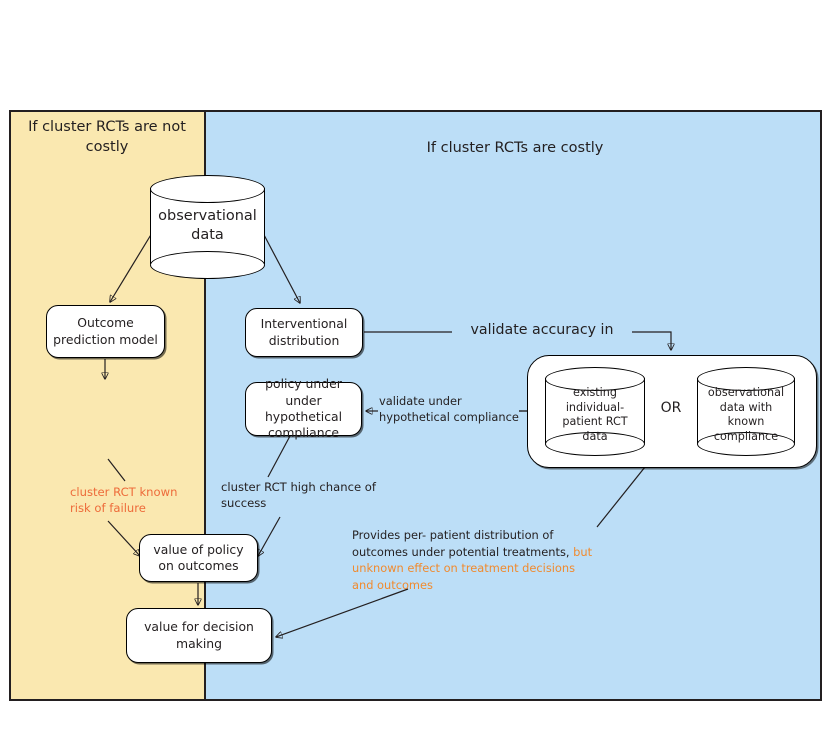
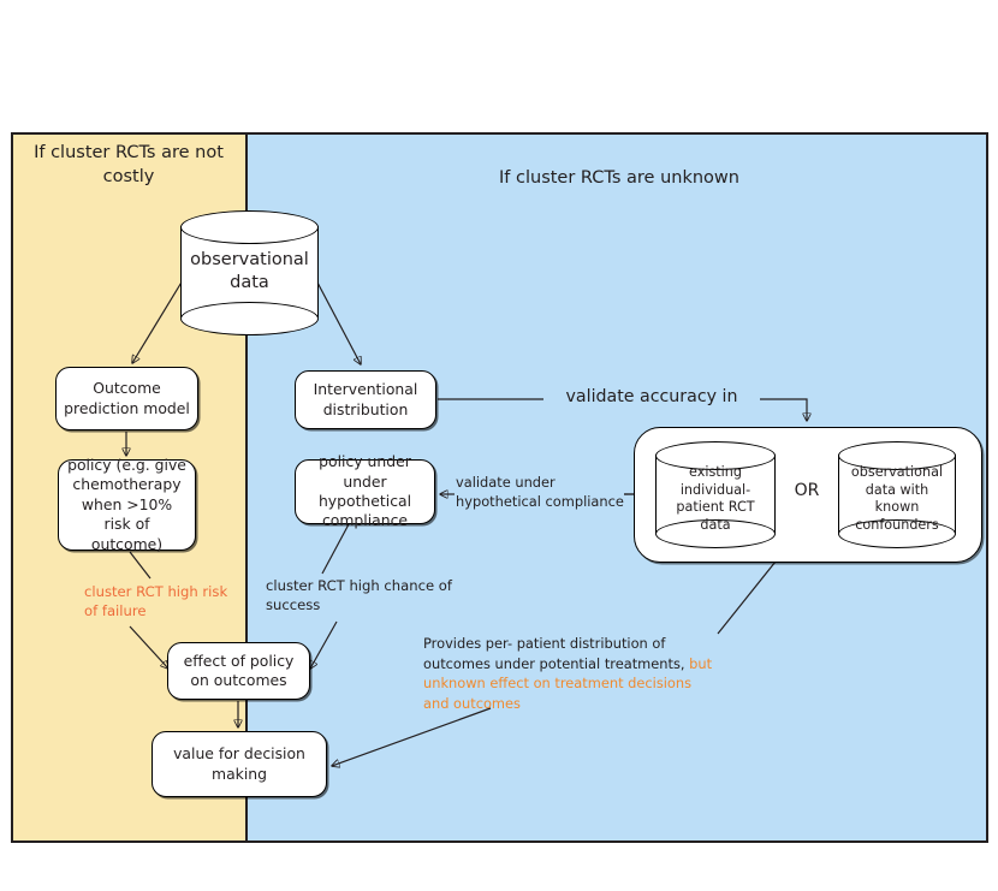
  If cluster RCTs are not costly
- If cluster RCTs are costly
+ If cluster RCTs are unknown
  observational data
  Outcome prediction model
+ policy (e.g. give chemotherapy when >10% risk of outcome)
- value of policy on outcomes
+ effect of policy on outcomes
  value for decision making
  Interventional distribution
  policy under under hypothetical compliance
  existing individual-patient RCT data
  OR
- observational data with known compliance
+ observational data with known confounders
- cluster RCT known risk of failure
+ cluster RCT high risk of failure
  cluster RCT high chance of success
  validate accuracy in
  validate under hypothetical compliance
  Provides per- patient distribution of outcomes under potential treatments, but unknown effect on treatment decisions and outcomes
